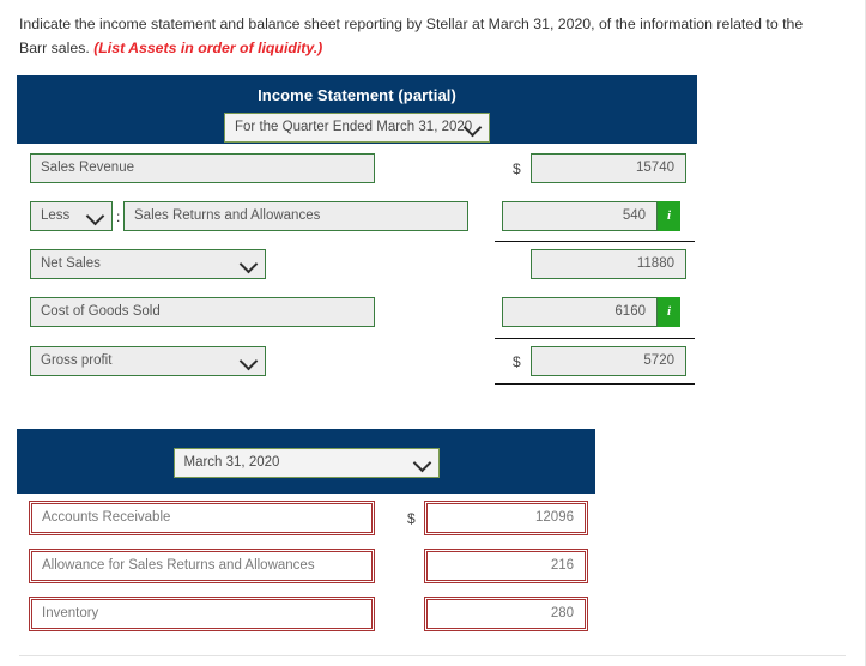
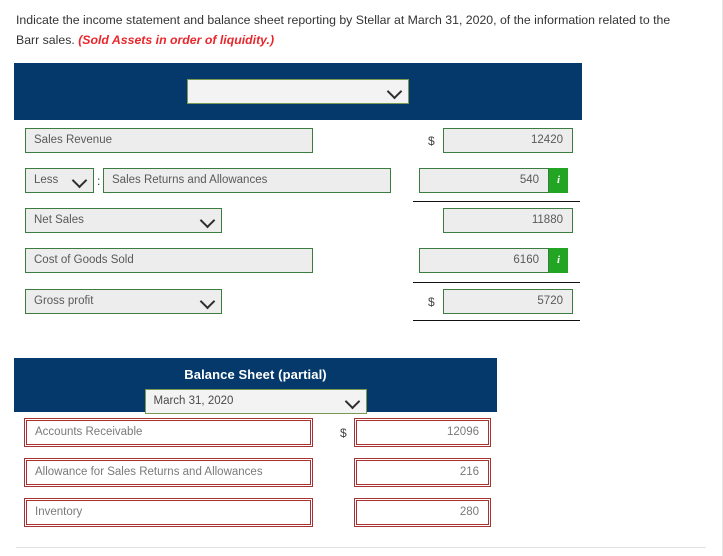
- Indicate the income statement and balance sheet reporting by Stellar at March 31, 2020, of the information related to the Barr sales. (List Assets in order of liquidity.)
+ Indicate the income statement and balance sheet reporting by Stellar at March 31, 2020, of the information related to the Barr sales. (Sold Assets in order of liquidity.)
- Income Statement (partial)
- For the Quarter Ended March 31, 2020
  Sales Revenue
  $
- 15740
+ 12420
  Less
  :
  Sales Returns and Allowances
  540
  i
  Net Sales
  11880
  Cost of Goods Sold
  6160
  i
  Gross profit
  $
  5720
+ Balance Sheet (partial)
  March 31, 2020
  Accounts Receivable
  $
  12096
  Allowance for Sales Returns and Allowances
  216
  Inventory
  280
